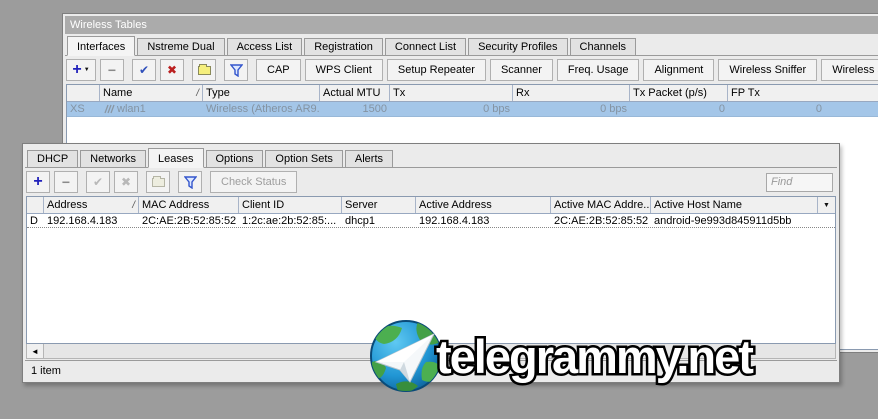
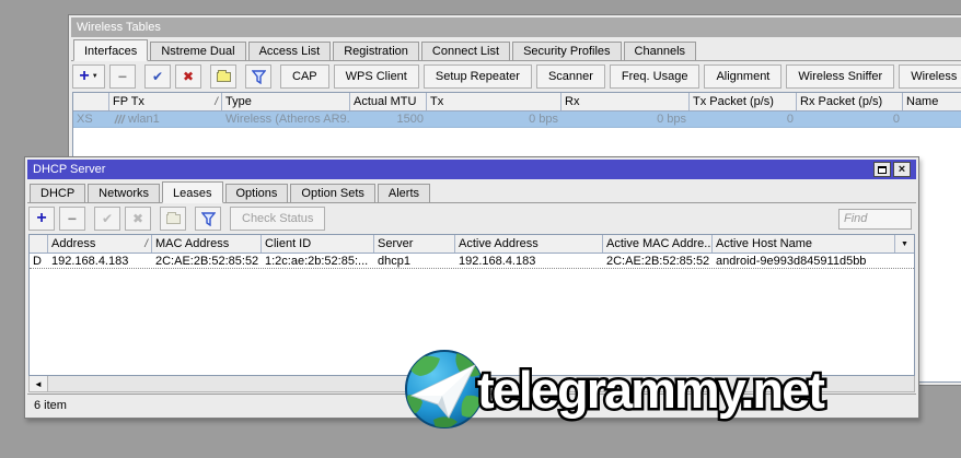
  Wireless Tables
  Interfaces
  Nstreme Dual
  Access List
  Registration
  Connect List
  Security Profiles
  Channels
  +
  −
  ✔
  ✖
  CAP
  WPS Client
  Setup Repeater
  Scanner
  Freq. Usage
  Alignment
  Wireless Sniffer
- Name
+ FP Tx
  /
  Type
  Actual MTU
  Tx
  Rx
  Tx Packet (p/s)
+ Rx Packet (p/s)
- FP Tx
+ Name
  XS
  wlan1
  Wireless (Atheros AR9.
  1500
  0 bps
  0 bps
  0
  0
+ DHCP Server
+ ×
  DHCP
  Networks
  Leases
  Options
  Option Sets
  Alerts
  +
  −
  ✔
  ✖
  Check Status
  Find
  Address
  /
  MAC Address
  Client ID
  Server
  Active Address
  Active MAC Addre...
  Active Host Name
  D
  192.168.4.183
  2C:AE:2B:52:85:52
  1:2c:ae:2b:52:85:...
  dhcp1
  192.168.4.183
  2C:AE:2B:52:85:52
  android-9e993d845911d5bb
  ◄
- 1 item
+ 6 item
  telegrammy.net
